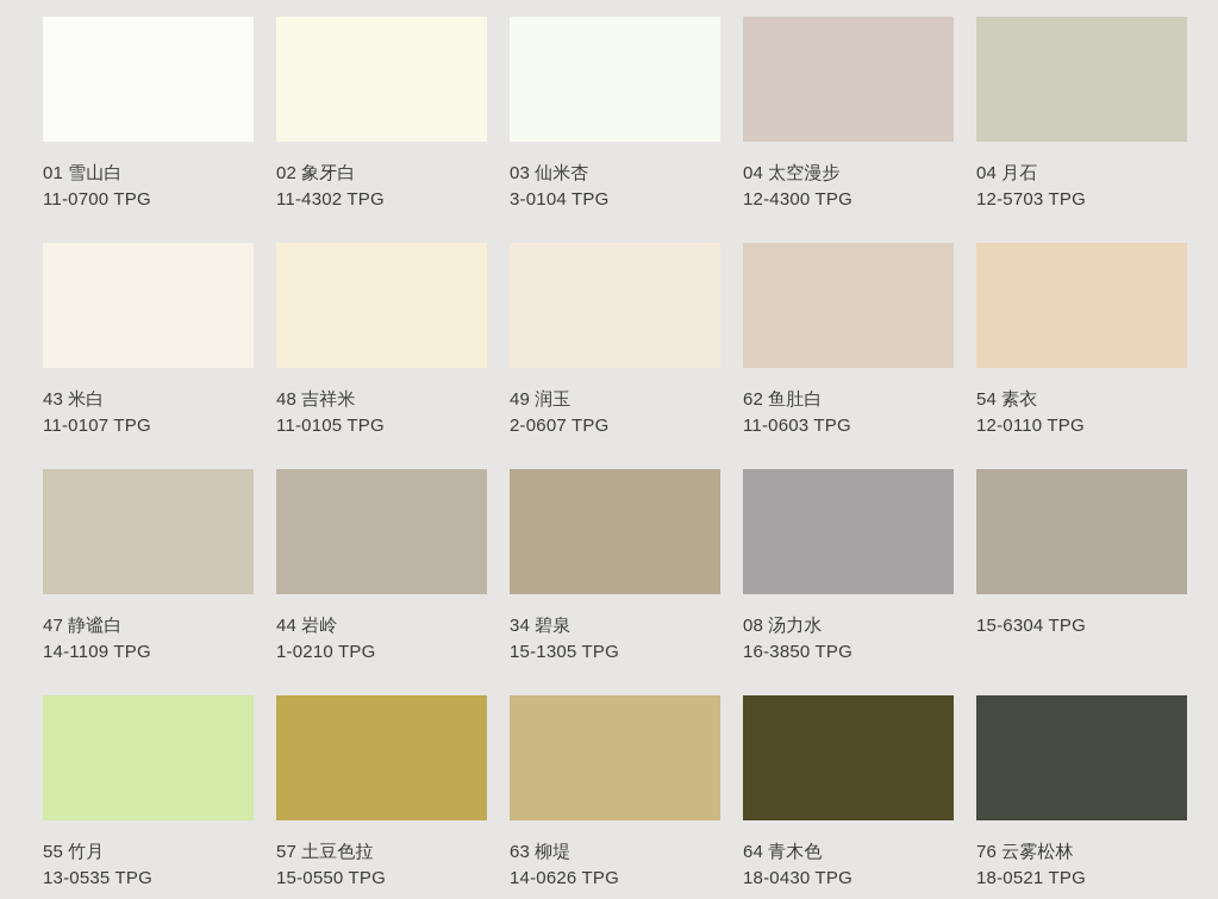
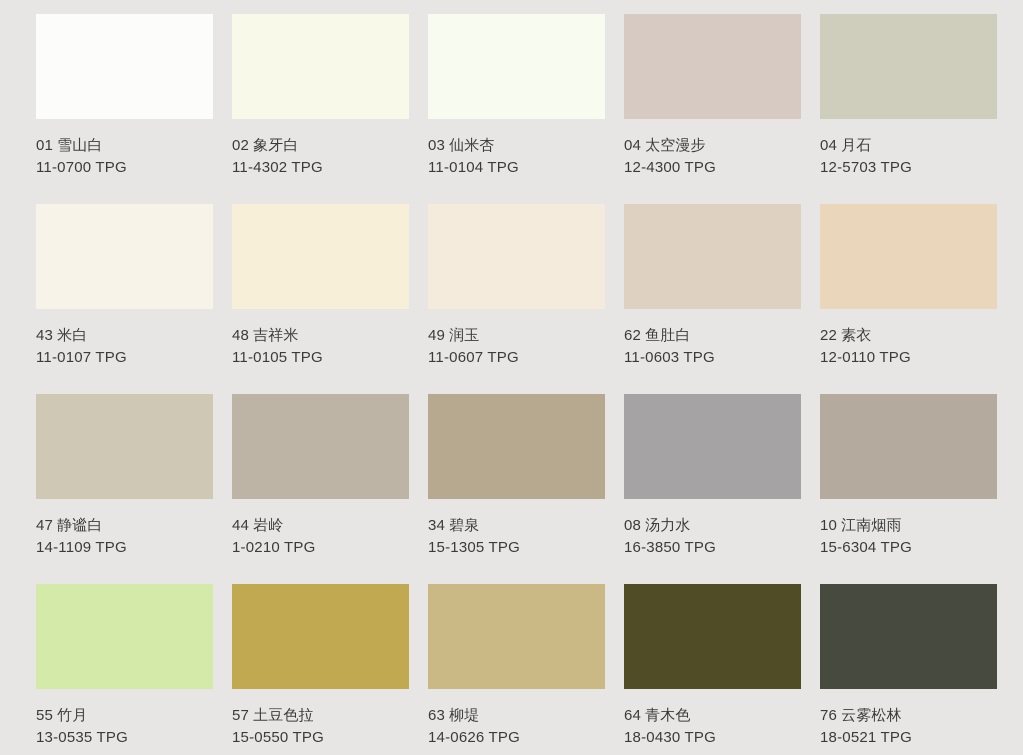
  01 雪山白
  11-0700 TPG
  02 象牙白
  11-4302 TPG
  03 仙米杏
- 3-0104 TPG
+ 11-0104 TPG
  04 太空漫步
  12-4300 TPG
  04 月石
  12-5703 TPG
  43 米白
  11-0107 TPG
  48 吉祥米
  11-0105 TPG
  49 润玉
- 2-0607 TPG
+ 11-0607 TPG
  62 鱼肚白
  11-0603 TPG
- 54 素衣
+ 22 素衣
  12-0110 TPG
  47 静谧白
  14-1109 TPG
  44 岩岭
  1-0210 TPG
  34 碧泉
  15-1305 TPG
  08 汤力水
  16-3850 TPG
+ 10 江南烟雨
  15-6304 TPG
  55 竹月
  13-0535 TPG
  57 土豆色拉
  15-0550 TPG
  63 柳堤
  14-0626 TPG
  64 青木色
  18-0430 TPG
  76 云雾松林
  18-0521 TPG
